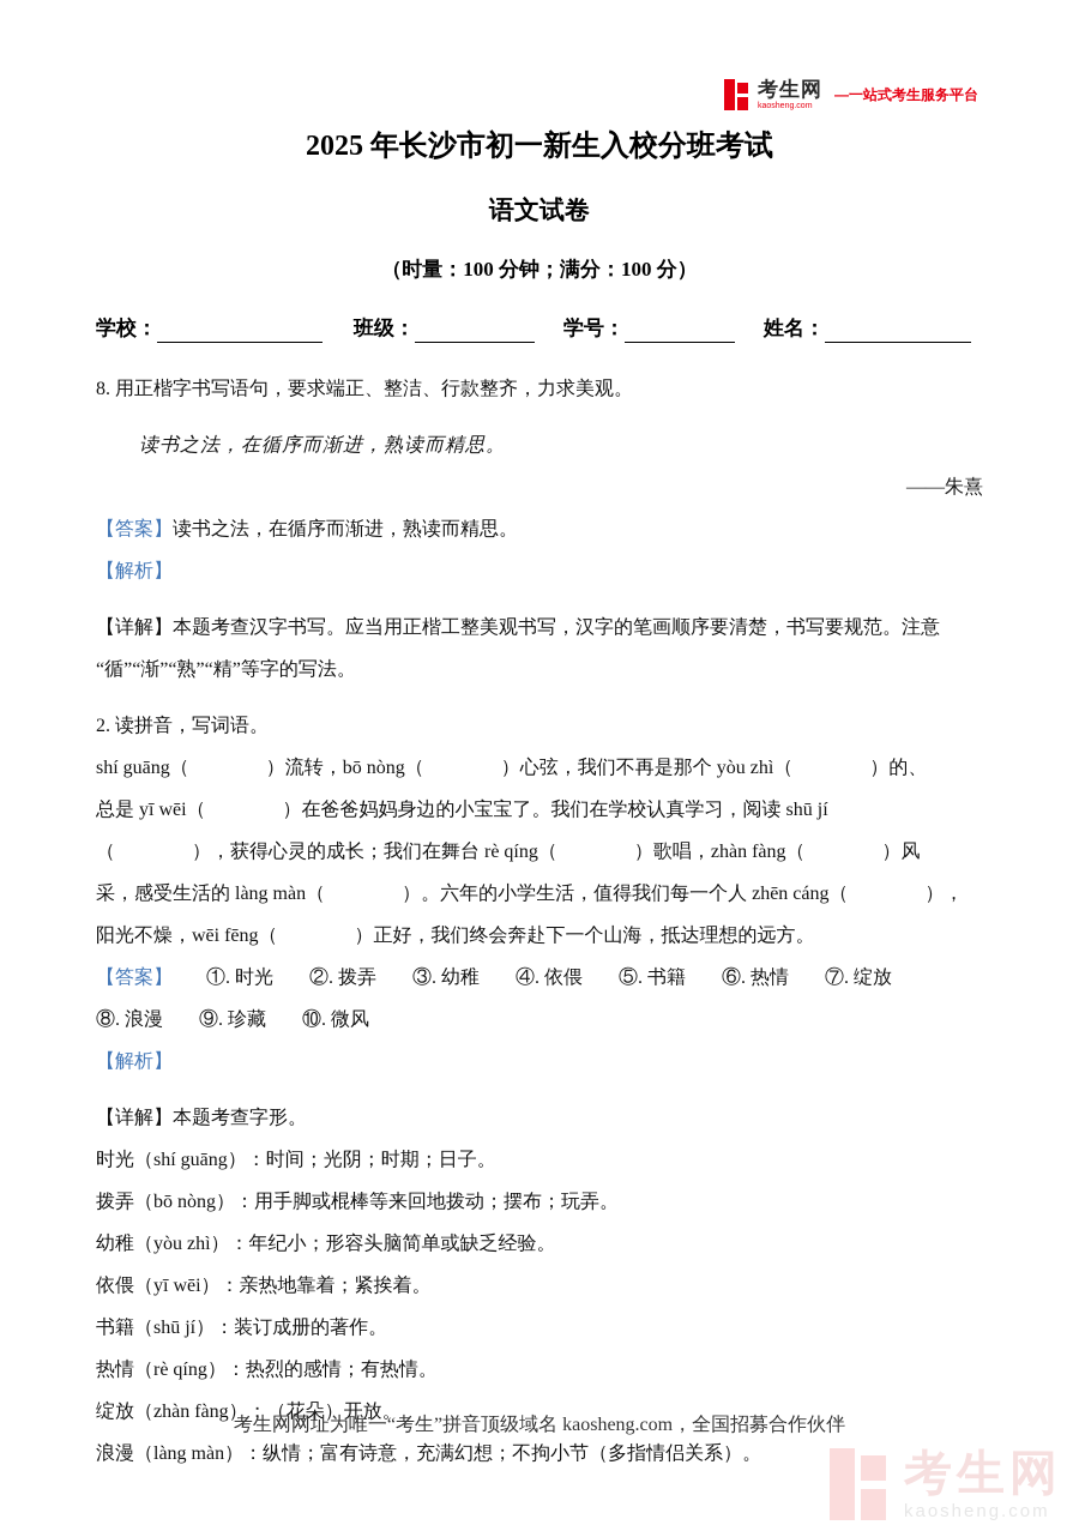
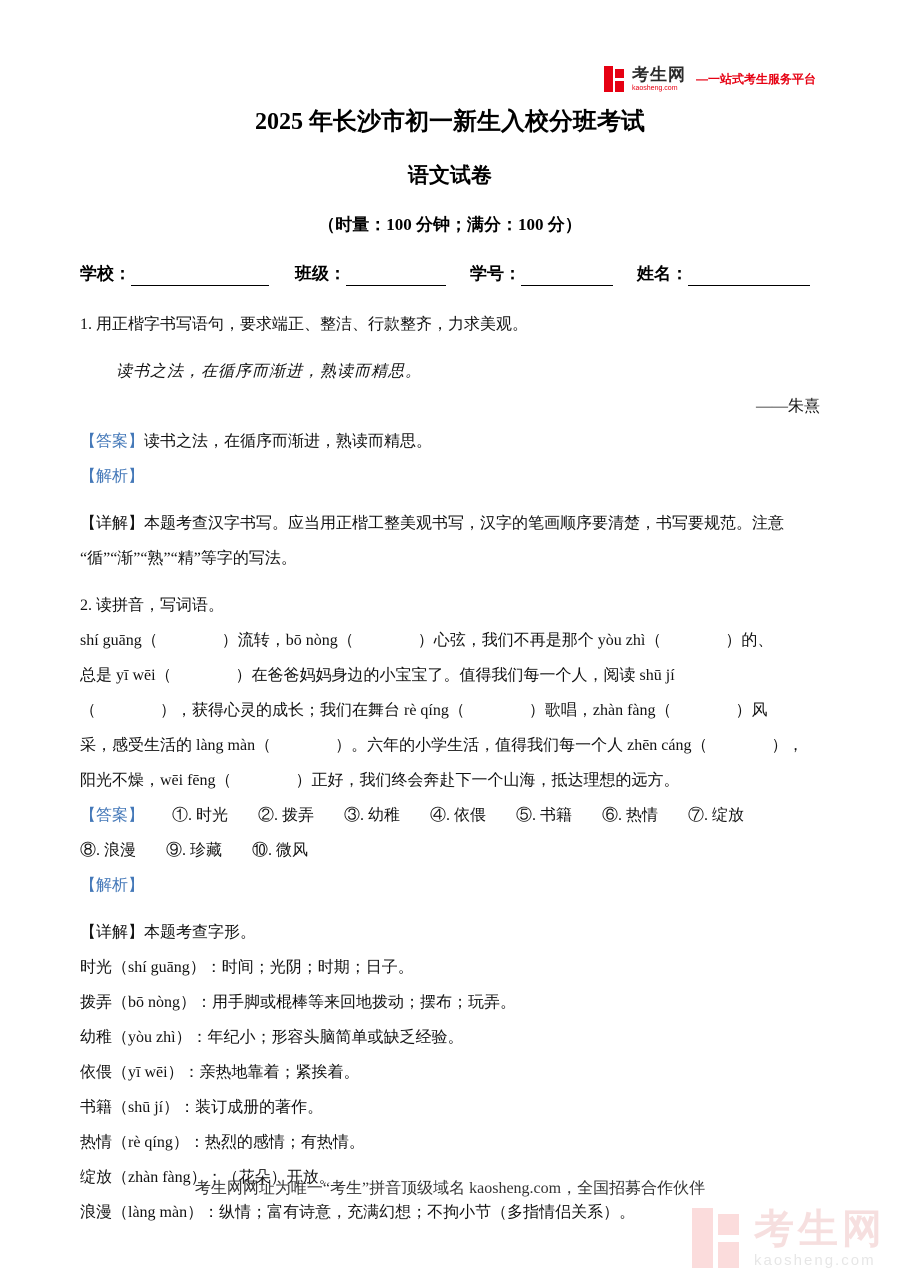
  考生网
  —一站式考生服务平台
  2025 年长沙市初一新生入校分班考试
  语文试卷
  （时量：100 分钟；满分：100 分）
  学校：
  班级：
  学号：
  姓名：
- 8. 用正楷字书写语句，要求端正、整洁、行款整齐，力求美观。
+ 1. 用正楷字书写语句，要求端正、整洁、行款整齐，力求美观。
  读书之法，在循序而渐进，熟读而精思。
  ——朱熹
  【答案】读书之法，在循序而渐进，熟读而精思。
  【解析】
  【详解】本题考查汉字书写。应当用正楷工整美观书写，汉字的笔画顺序要清楚，书写要规范。注意
  “循”“渐”“熟”“精”等字的写法。
  2. 读拼音，写词语。
  shí guāng（ ）流转，bō nòng（ ）心弦，我们不再是那个 yòu zhì（ ）的、
- 总是 yī wēi（ ）在爸爸妈妈身边的小宝宝了。我们在学校认真学习，阅读 shū jí
+ 总是 yī wēi（ ）在爸爸妈妈身边的小宝宝了。值得我们每一个人，阅读 shū jí
  （ ），获得心灵的成长；我们在舞台 rè qíng（ ）歌唱，zhàn fàng（ ）风
  采，感受生活的 làng màn（ ）。六年的小学生活，值得我们每一个人 zhēn cáng（ ），
  阳光不燥，wēi fēng（ ）正好，我们终会奔赴下一个山海，抵达理想的远方。
  【答案】
  ①. 时光
  ②. 拨弄
  ③. 幼稚
  ④. 依偎
  ⑤. 书籍
  ⑥. 热情
  ⑦. 绽放
  ⑧. 浪漫
  ⑨. 珍藏
  ⑩. 微风
  【解析】
  【详解】本题考查字形。
  时光（shí guāng）：时间；光阴；时期；日子。
  拨弄（bō nòng）：用手脚或棍棒等来回地拨动；摆布；玩弄。
  幼稚（yòu zhì）：年纪小；形容头脑简单或缺乏经验。
  依偎（yī wēi）：亲热地靠着；紧挨着。
  书籍（shū jí）：装订成册的著作。
  热情（rè qíng）：热烈的感情；有热情。
  绽放（zhàn fàng）：（花朵）开放。
  浪漫（làng màn）：纵情；富有诗意，充满幻想；不拘小节（多指情侣关系）。
  考生网网址为唯一“考生”拼音顶级域名 kaosheng.com，全国招募合作伙伴
  考生网
  kaosheng.com
